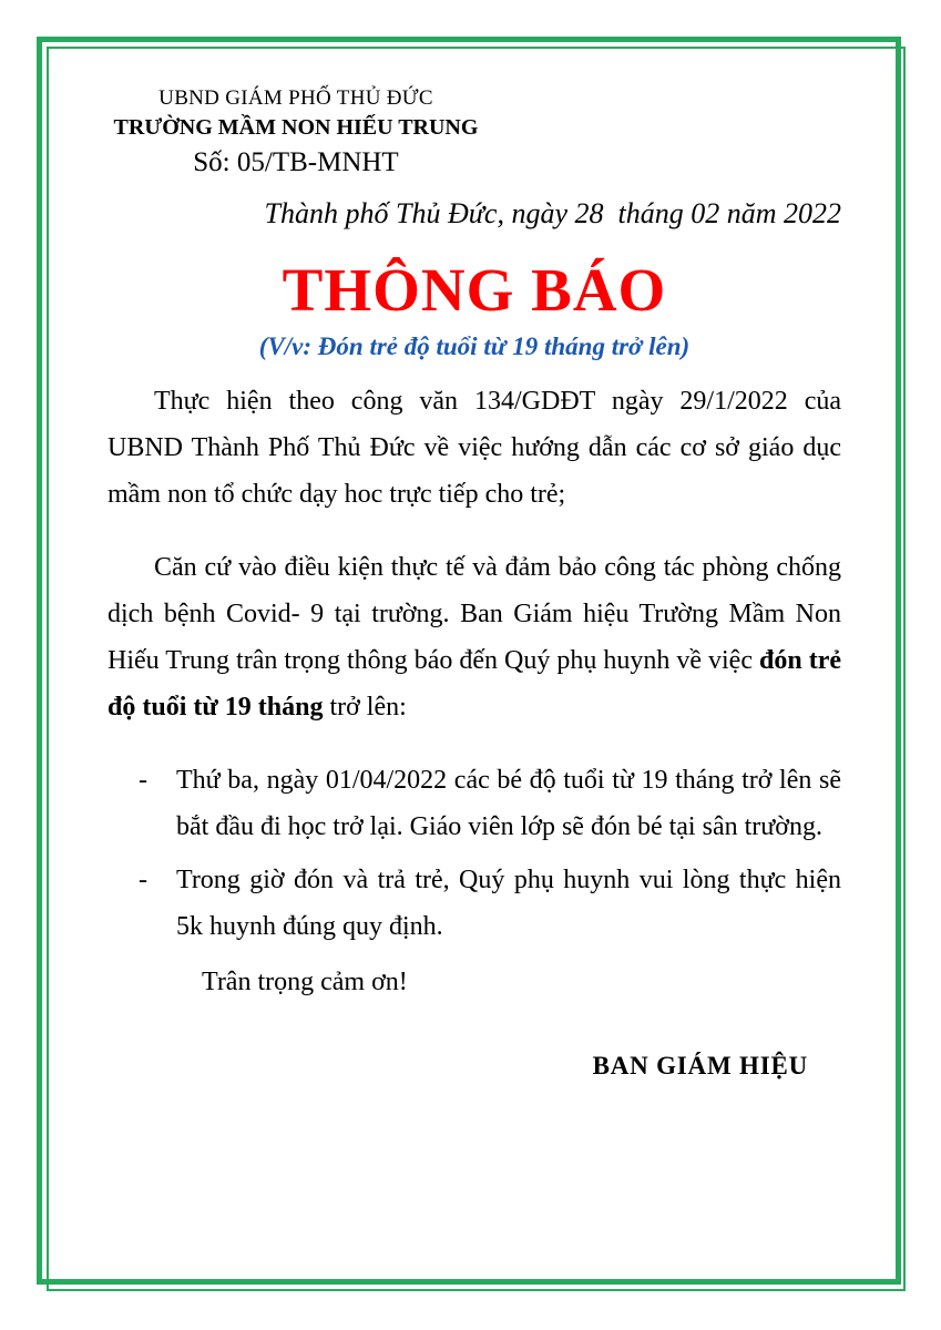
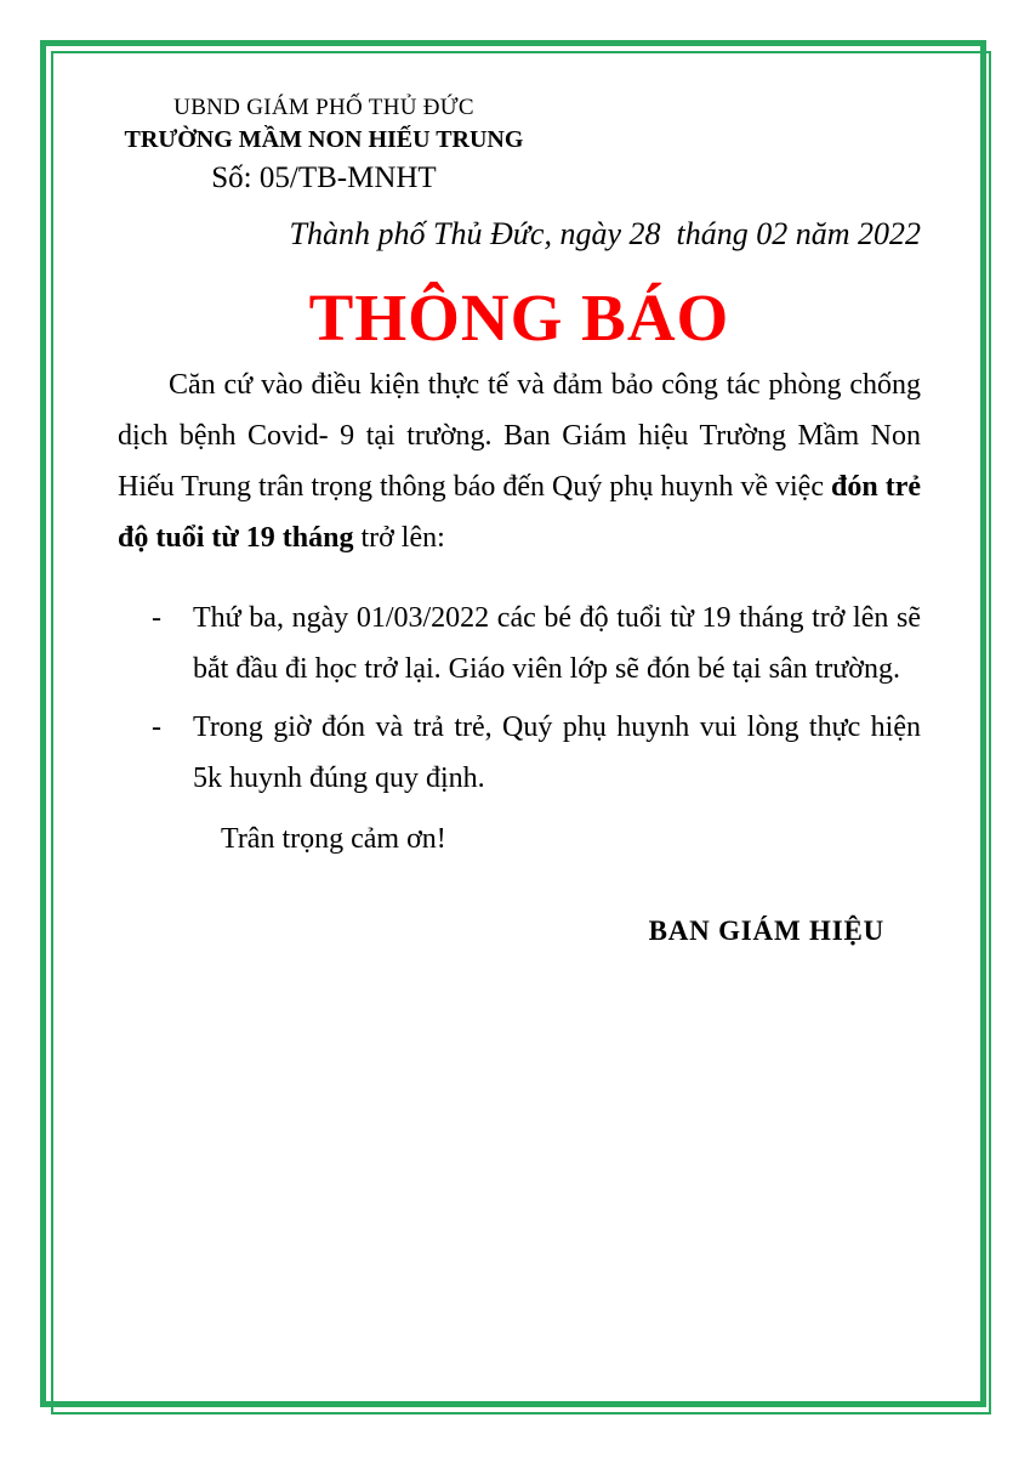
  UBND GIÁM PHỐ THỦ ĐỨC
  TRƯỜNG MẦM NON HIẾU TRUNG
  Số: 05/TB-MNHT
  Thành phố Thủ Đức, ngày 28 tháng 02 năm 2022
  THÔNG BÁO
- (V/v: Đón trẻ độ tuổi từ 19 tháng trở lên)
- Thực hiện theo công văn 134/GDĐT ngày 29/1/2022 của UBND Thành Phố Thủ Đức về việc hướng dẫn các cơ sở giáo dục mầm non tổ chức dạy hoc trực tiếp cho trẻ;
  Căn cứ vào điều kiện thực tế và đảm bảo công tác phòng chống dịch bệnh Covid- 9 tại trường. Ban Giám hiệu Trường Mầm Non Hiếu Trung trân trọng thông báo đến Quý phụ huynh về việc đón trẻ độ tuổi từ 19 tháng trở lên:
  -
- Thứ ba, ngày 01/04/2022 các bé độ tuổi từ 19 tháng trở lên sẽ bắt đầu đi học trở lại. Giáo viên lớp sẽ đón bé tại sân trường.
+ Thứ ba, ngày 01/03/2022 các bé độ tuổi từ 19 tháng trở lên sẽ bắt đầu đi học trở lại. Giáo viên lớp sẽ đón bé tại sân trường.
  -
  Trong giờ đón và trả trẻ, Quý phụ huynh vui lòng thực hiện 5k huynh đúng quy định.
  Trân trọng cảm ơn!
  BAN GIÁM HIỆU
